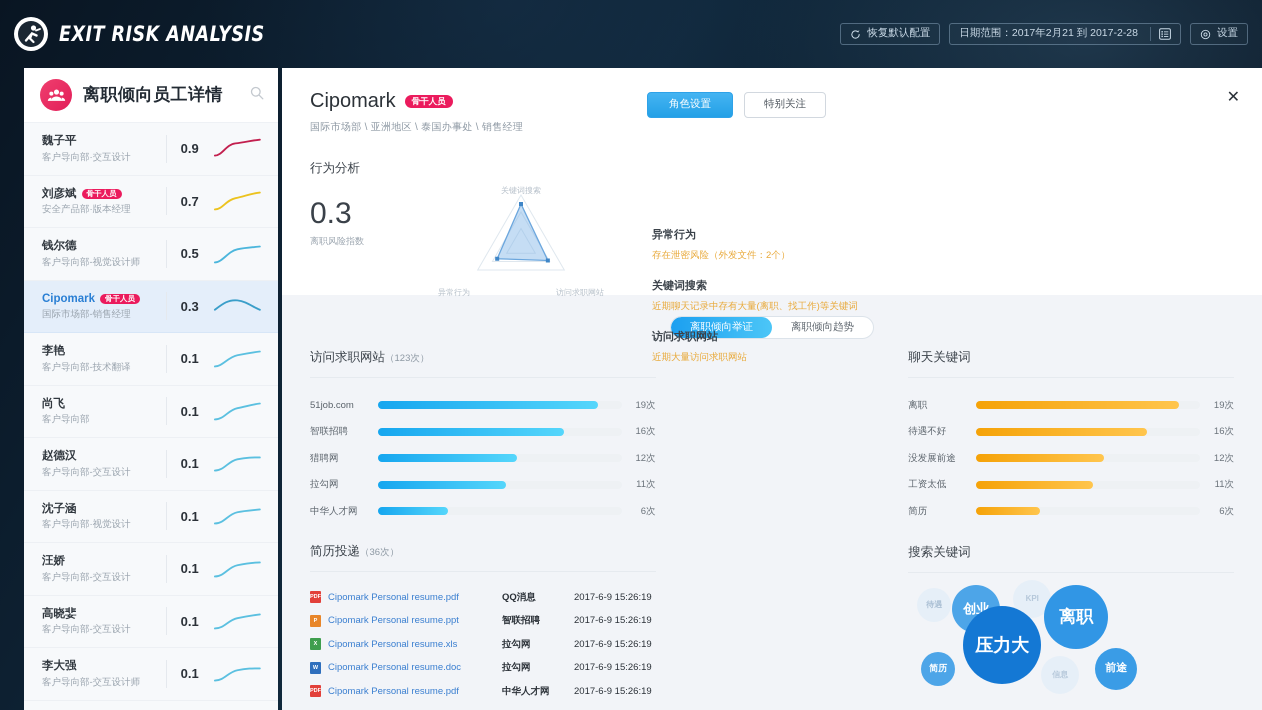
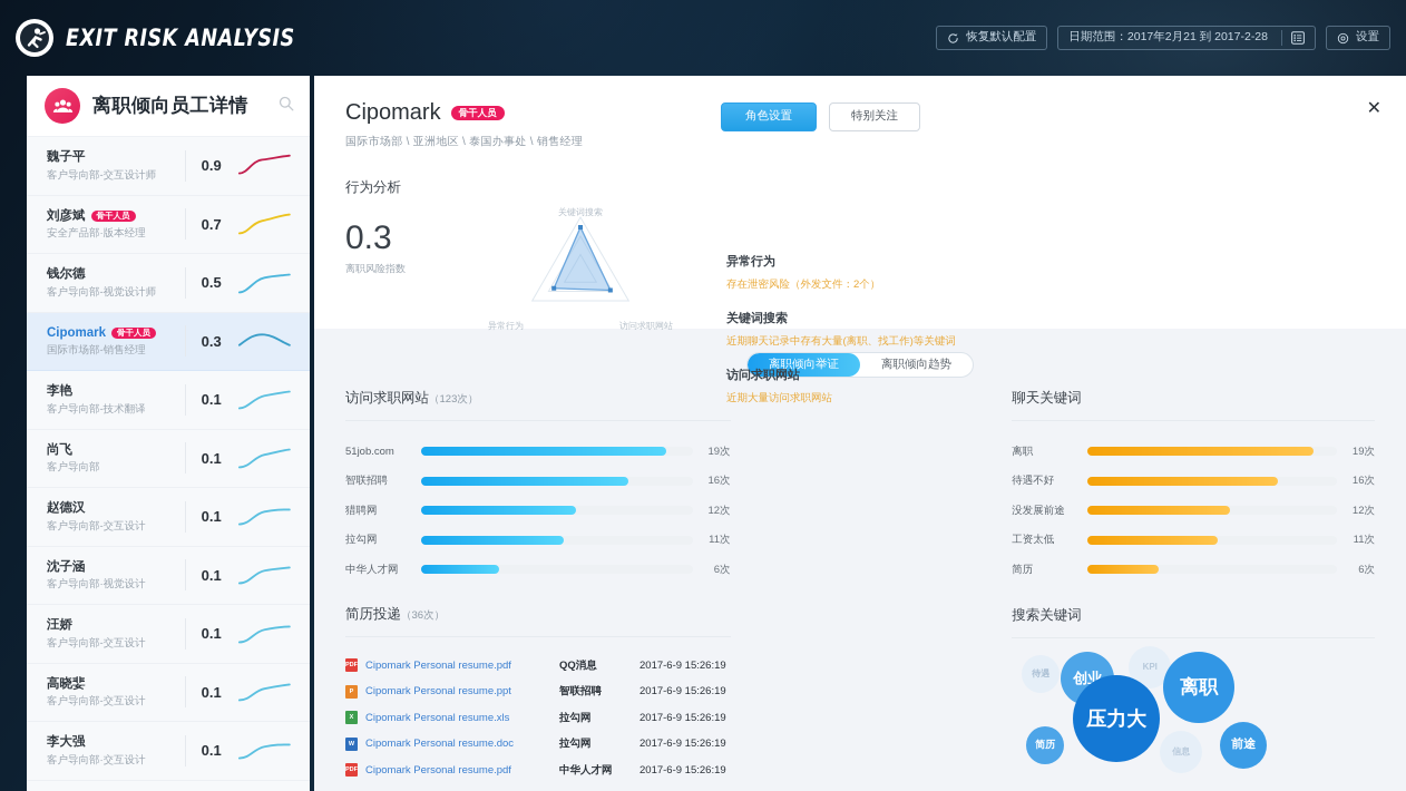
  EXIT RISK ANALYSIS
  恢复默认配置
  日期范围：2017年2月21 到 2017-2-28
  设置
  离职倾向员工详情
  魏子平
- 客户导向部·交互设计
+ 客户导向部-交互设计师
  0.9
  刘彦斌
  骨干人员
  安全产品部·版本经理
  0.7
  钱尔德
  客户导向部-视觉设计师
  0.5
  Cipomark
  骨干人员
  国际市场部-销售经理
  0.3
  李艳
  客户导向部-技术翻译
  0.1
  尚飞
  客户导向部
  0.1
  赵德汉
  客户导向部-交互设计
  0.1
  沈子涵
  客户导向部·视觉设计
  0.1
  汪娇
  客户导向部-交互设计
  0.1
  高晓婓
  客户导向部-交互设计
  0.1
  李大强
- 客户导向部-交互设计师
+ 客户导向部·交互设计
  0.1
  ✕
  Cipomark
  骨干人员
  国际市场部 \ 亚洲地区 \ 泰国办事处 \ 销售经理
  角色设置
  特别关注
  行为分析
  0.3
  离职风险指数
  关键词搜索
  异常行为
  访问求职网站
  异常行为
  存在泄密风险（外发文件：2个）
  关键词搜索
  近期聊天记录中存有大量(离职、找工作)等关键词
  访问求职网站
  近期大量访问求职网站
  离职倾向举证
  离职倾向趋势
  访问求职网站（123次）
  51job.com
  19次
  智联招聘
  16次
  猎聘网
  12次
  拉勾网
  11次
  中华人才网
  6次
  简历投递（36次）
  Cipomark Personal resume.pdf
  QQ消息
  2017-6-9 15:26:19
  Cipomark Personal resume.ppt
  智联招聘
  2017-6-9 15:26:19
  Cipomark Personal resume.xls
  拉勾网
  2017-6-9 15:26:19
  Cipomark Personal resume.doc
  拉勾网
  2017-6-9 15:26:19
  Cipomark Personal resume.pdf
  中华人才网
  2017-6-9 15:26:19
  聊天关键词
  离职
  19次
  待遇不好
  16次
  没发展前途
  12次
  工资太低
  11次
  简历
  6次
  搜索关键词
  待遇
  创业
  KPI
  离职
  压力大
  简历
  信息
  前途
